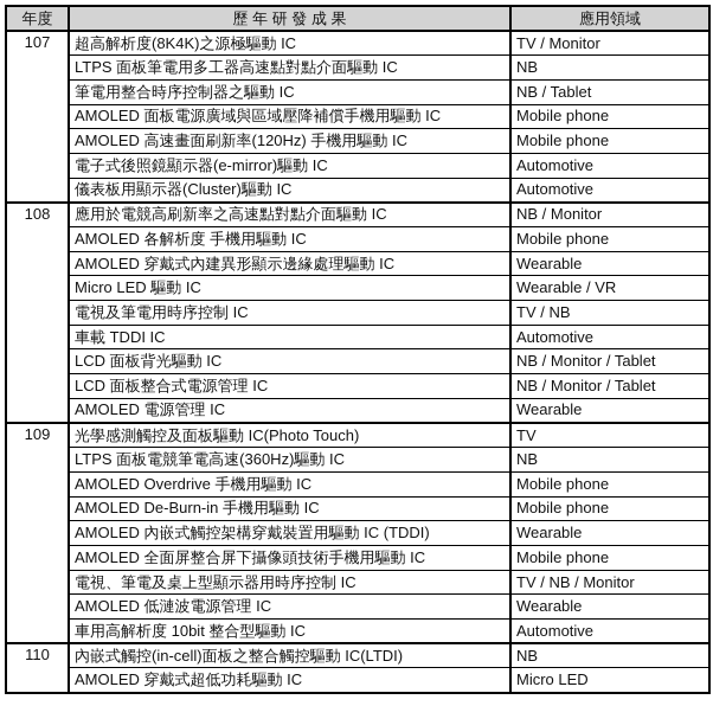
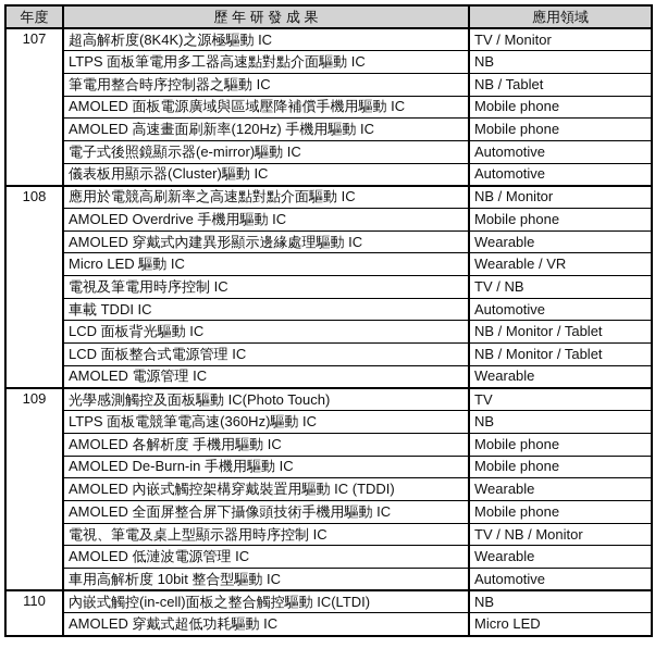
  年度	歷 年 研 發 成 果	應用領域
  107	超高解析度(8K4K)之源極驅動 IC	TV / Monitor
  LTPS 面板筆電用多工器高速點對點介面驅動 IC	NB
  筆電用整合時序控制器之驅動 IC	NB / Tablet
  AMOLED 面板電源廣域與區域壓降補償手機用驅動 IC	Mobile phone
  AMOLED 高速畫面刷新率(120Hz) 手機用驅動 IC	Mobile phone
  電子式後照鏡顯示器(e-mirror)驅動 IC	Automotive
  儀表板用顯示器(Cluster)驅動 IC	Automotive
  108	應用於電競高刷新率之高速點對點介面驅動 IC	NB / Monitor
- AMOLED 各解析度 手機用驅動 IC	Mobile phone
+ AMOLED Overdrive 手機用驅動 IC	Mobile phone
  AMOLED 穿戴式內建異形顯示邊緣處理驅動 IC	Wearable
  Micro LED 驅動 IC	Wearable / VR
  電視及筆電用時序控制 IC	TV / NB
  車載 TDDI IC	Automotive
  LCD 面板背光驅動 IC	NB / Monitor / Tablet
  LCD 面板整合式電源管理 IC	NB / Monitor / Tablet
  AMOLED 電源管理 IC	Wearable
  109	光學感測觸控及面板驅動 IC(Photo Touch)	TV
  LTPS 面板電競筆電高速(360Hz)驅動 IC	NB
- AMOLED Overdrive 手機用驅動 IC	Mobile phone
+ AMOLED 各解析度 手機用驅動 IC	Mobile phone
  AMOLED De-Burn-in 手機用驅動 IC	Mobile phone
  AMOLED 內嵌式觸控架構穿戴裝置用驅動 IC (TDDI)	Wearable
  AMOLED 全面屏整合屏下攝像頭技術手機用驅動 IC	Mobile phone
  電視、筆電及桌上型顯示器用時序控制 IC	TV / NB / Monitor
  AMOLED 低漣波電源管理 IC	Wearable
  車用高解析度 10bit 整合型驅動 IC	Automotive
  110	內嵌式觸控(in-cell)面板之整合觸控驅動 IC(LTDI)	NB
  AMOLED 穿戴式超低功耗驅動 IC	Micro LED
